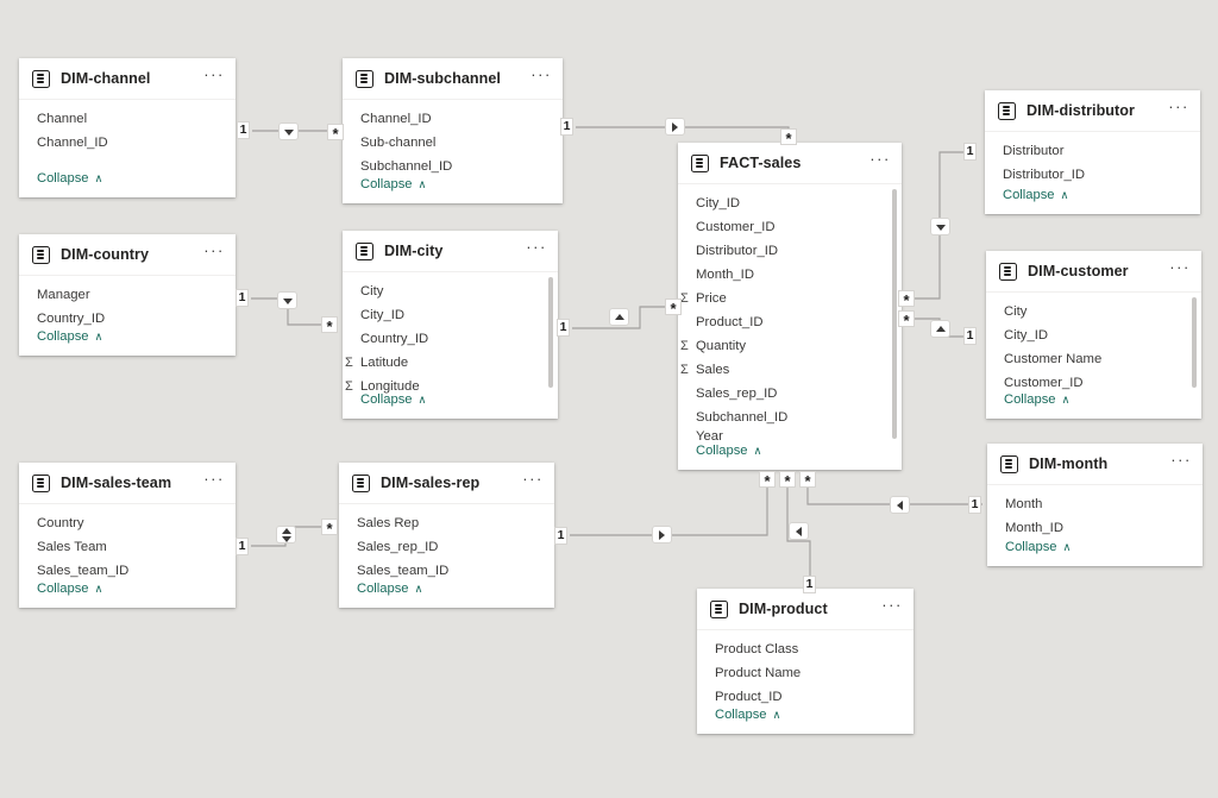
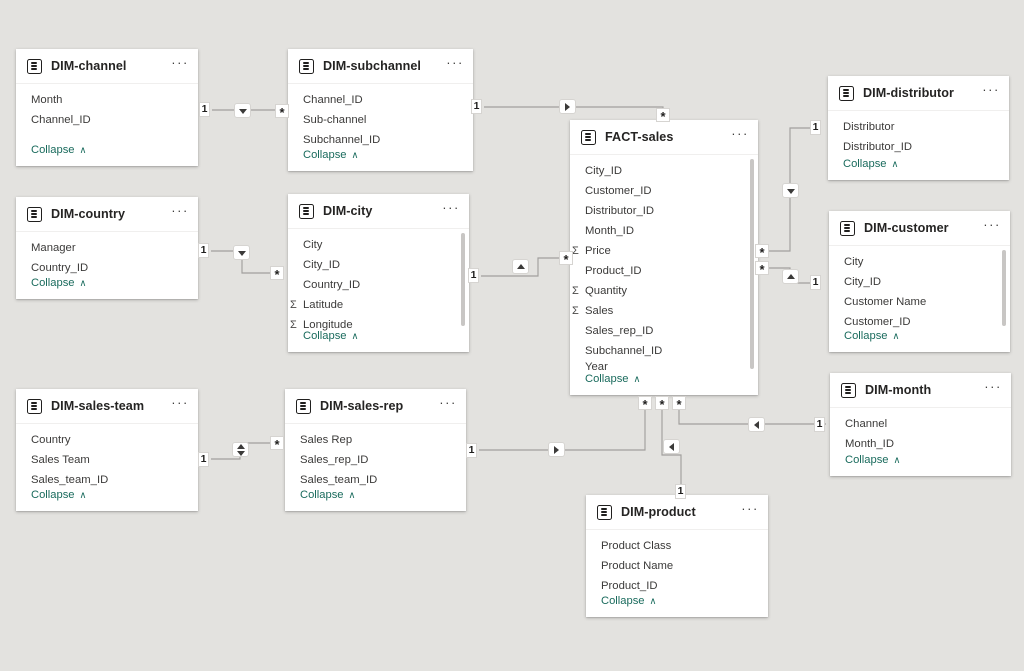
  DIM-channel
  ···
- Channel
+ Month
  Channel_ID
  Collapse
  ∧
  DIM-subchannel
  ···
  Channel_ID
  Sub-channel
  Subchannel_ID
  Collapse
  ∧
  DIM-distributor
  ···
  Distributor
  Distributor_ID
  Collapse
  ∧
  FACT-sales
  ···
  City_ID
  Customer_ID
  Distributor_ID
  Month_ID
  Σ
  Price
  Product_ID
  Σ
  Quantity
  Σ
  Sales
  Sales_rep_ID
  Subchannel_ID
  Year
  Collapse
  ∧
  DIM-country
  ···
  Manager
  Country_ID
  Collapse
  ∧
  DIM-city
  ···
  City
  City_ID
  Country_ID
  Σ
  Latitude
  Σ
  Longitude
  Collapse
  ∧
  DIM-customer
  ···
  City
  City_ID
  Customer Name
  Customer_ID
  Collapse
  ∧
  DIM-month
  ···
- Month
+ Channel
  Month_ID
  Collapse
  ∧
  DIM-sales-team
  ···
  Country
  Sales Team
  Sales_team_ID
  Collapse
  ∧
  DIM-sales-rep
  ···
  Sales Rep
  Sales_rep_ID
  Sales_team_ID
  Collapse
  ∧
  DIM-product
  ···
  Product Class
  Product Name
  Product_ID
  Collapse
  ∧
  1
  *
  1
  *
  1
  *
  1
  *
  1
  *
  1
  *
  1
  *
  1
  *
  1
  *
  1
  *
